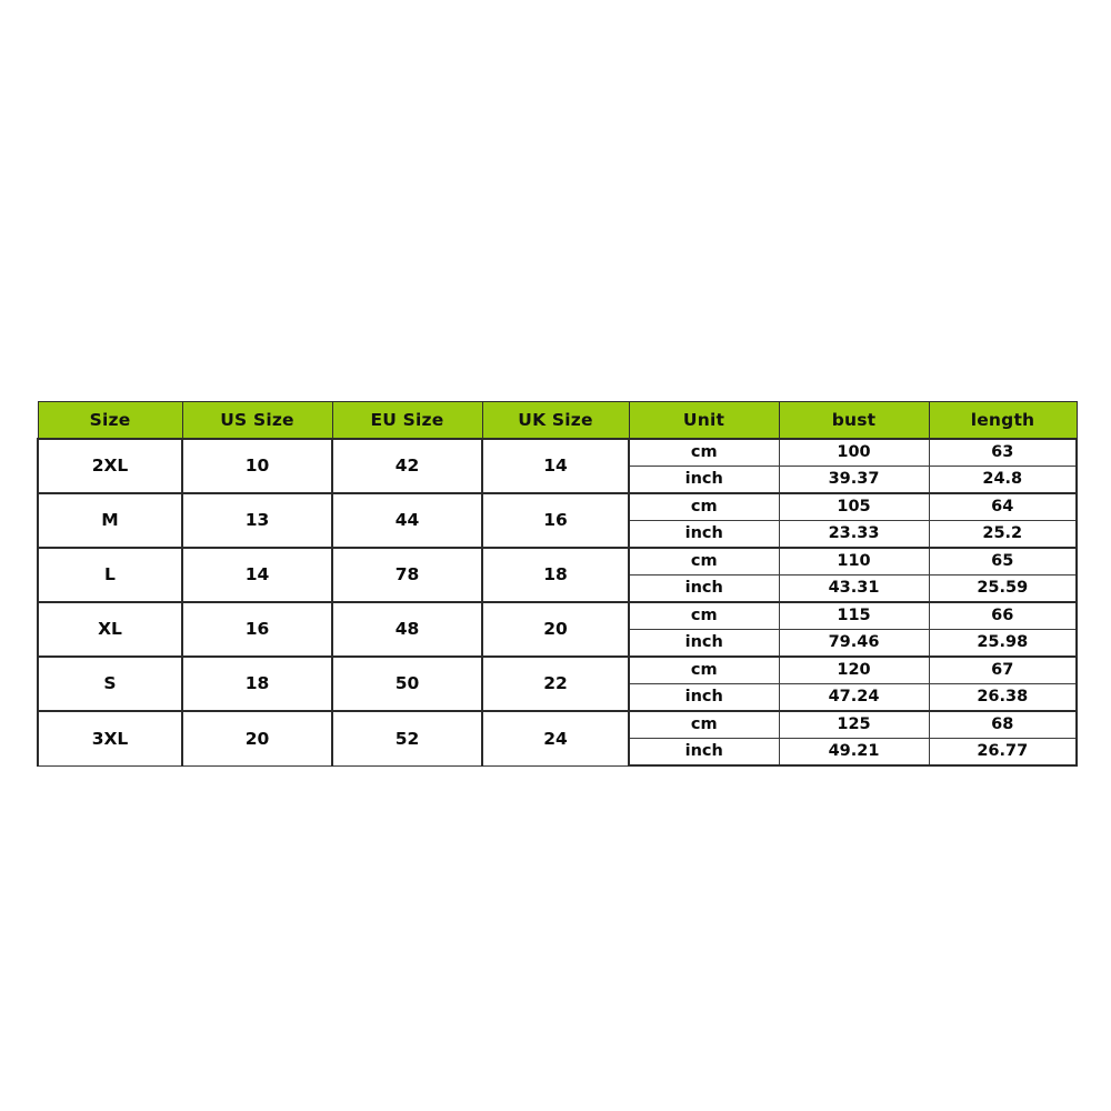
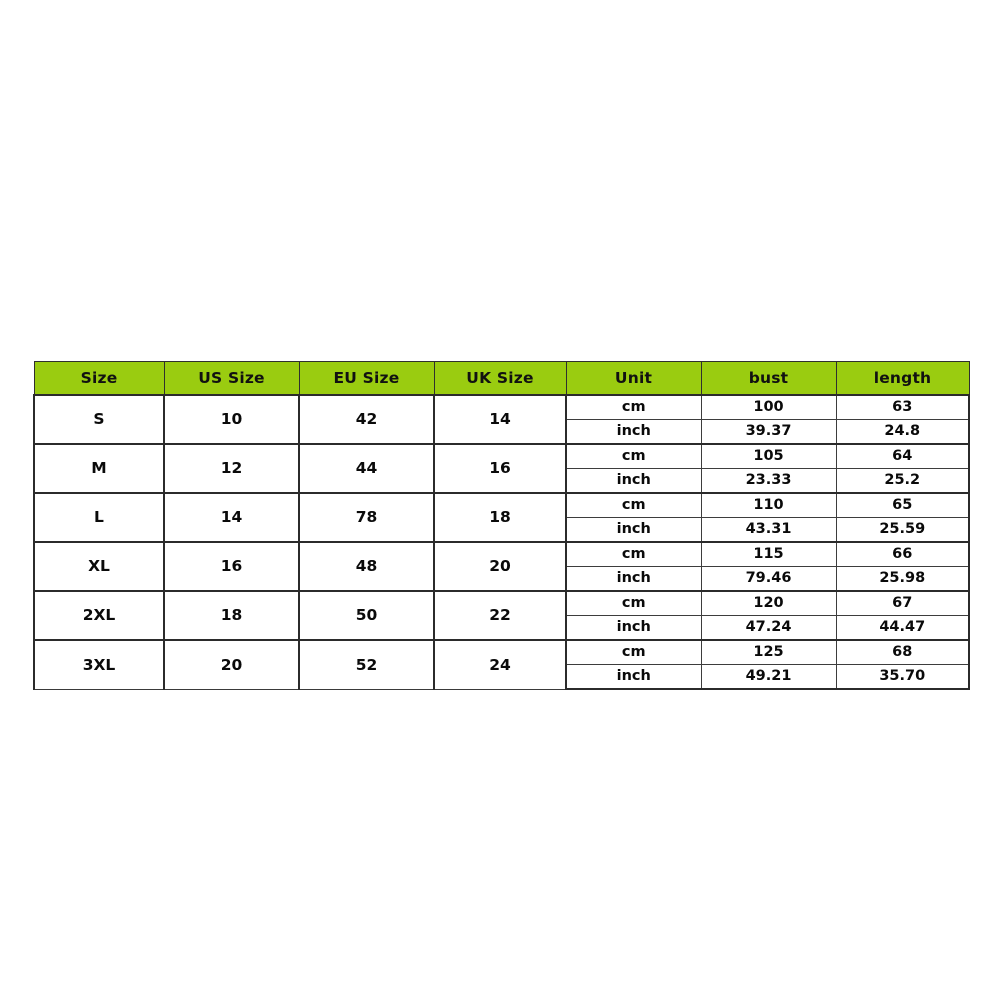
  Size	US Size	EU Size	UK Size	Unit	bust	length
- 2XL	10	42	14	cm	100	63
+ S	10	42	14	cm	100	63
  inch	39.37	24.8
- M	13	44	16	cm	105	64
+ M	12	44	16	cm	105	64
  inch	23.33	25.2
  L	14	78	18	cm	110	65
  inch	43.31	25.59
  XL	16	48	20	cm	115	66
  inch	79.46	25.98
- S	18	50	22	cm	120	67
+ 2XL	18	50	22	cm	120	67
- inch	47.24	26.38
+ inch	47.24	44.47
  3XL	20	52	24	cm	125	68
- inch	49.21	26.77
+ inch	49.21	35.70
